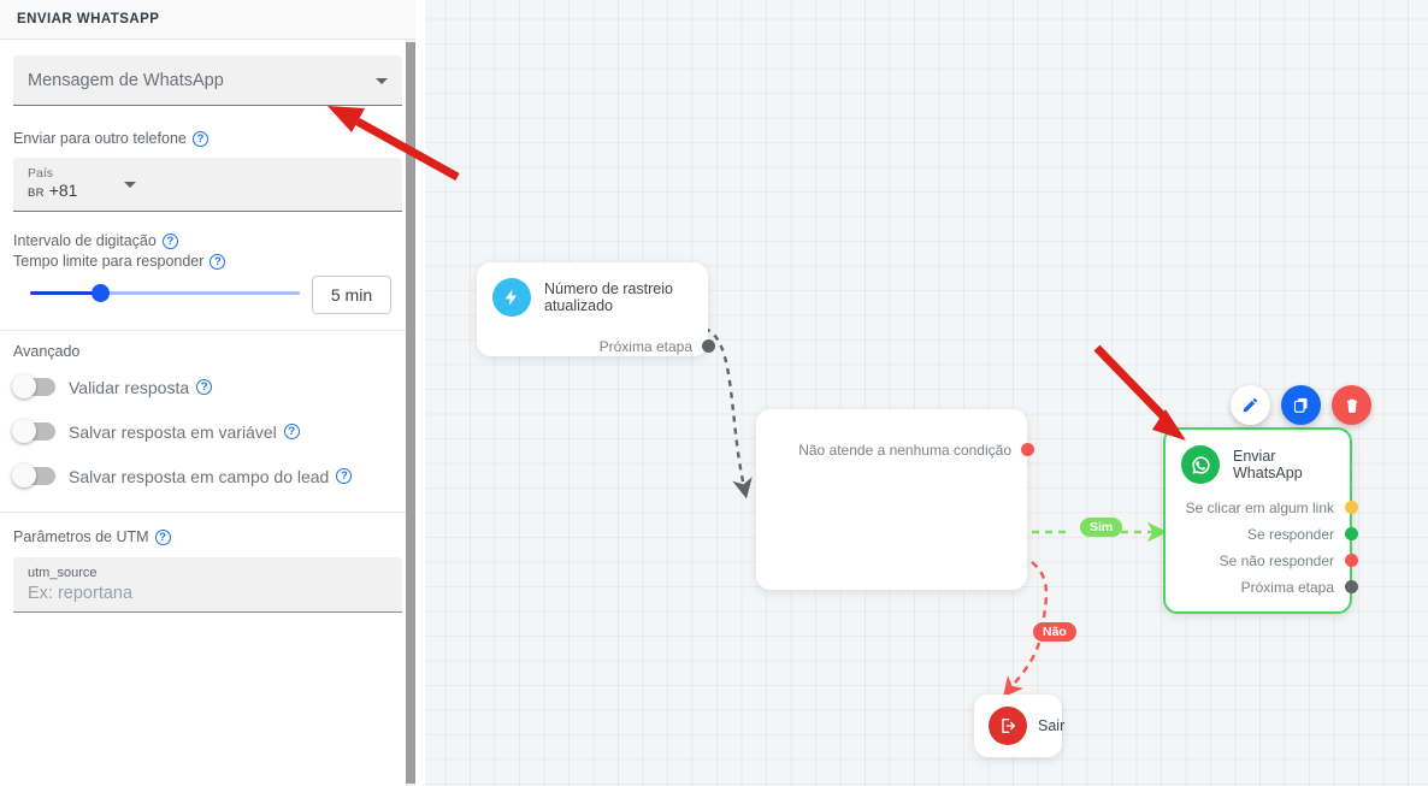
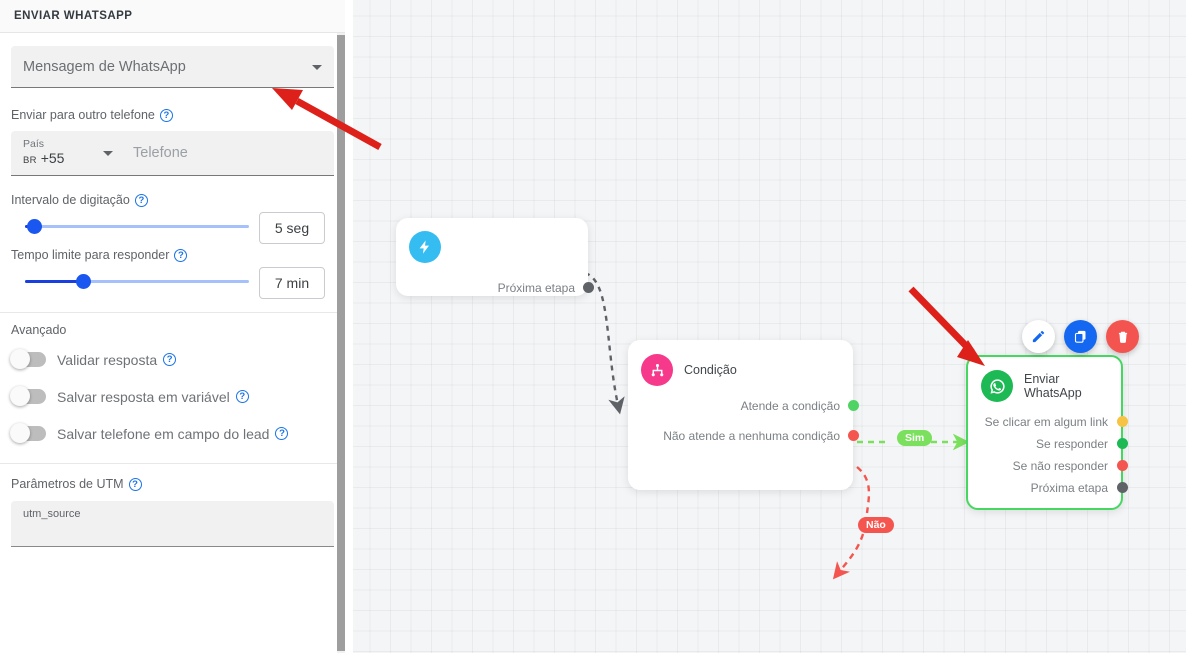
  ENVIAR WHATSAPP
  Mensagem de WhatsApp
  Enviar para outro telefone
  ?
  País
- BR +81
+ BR +55
+ Telefone
  Intervalo de digitação
  ?
+ 5 seg
  Tempo limite para responder
  ?
- 5 min
+ 7 min
  Avançado
  Validar resposta
  ?
  Salvar resposta em variável
  ?
- Salvar resposta em campo do lead
+ Salvar telefone em campo do lead
  ?
  Parâmetros de UTM
  ?
  utm_source
- Ex: reportana
- Número de rastreio atualizado
  Próxima etapa
+ Condição
+ Atende a condição
  Não atende a nenhuma condição
  Enviar WhatsApp
  Se clicar em algum link
  Se responder
  Se não responder
  Próxima etapa
- Sair
  Sim
  Não
